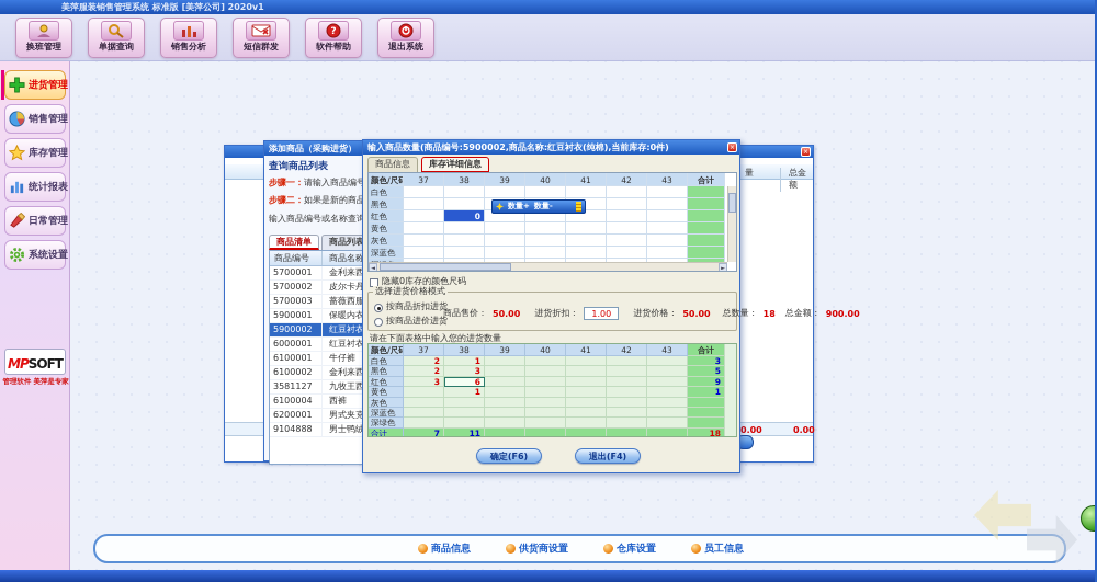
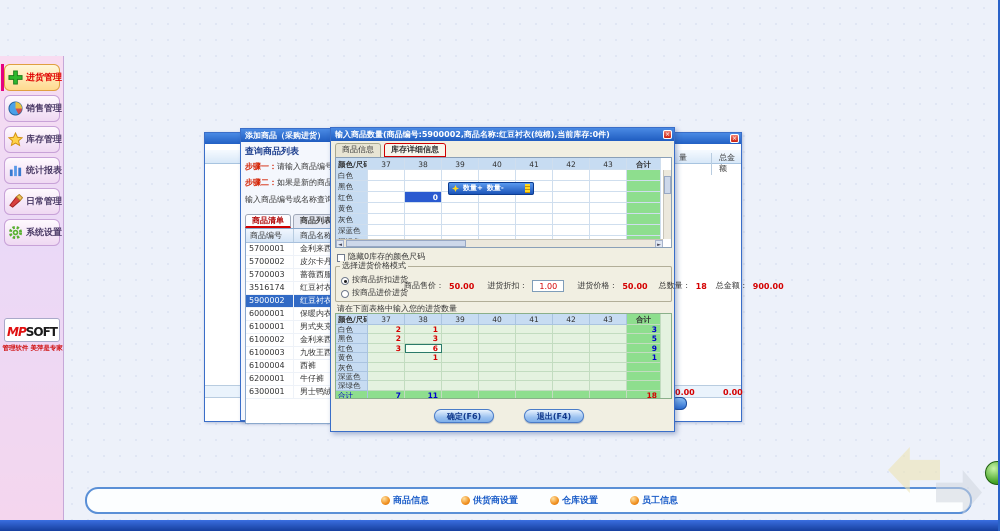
- 美萍服装销售管理系统 标准版 [美萍公司] 2020v1
- 换班管理
- 单据查询
- 销售分析
- 短信群发
- ?
- 软件帮助
- 退出系统
  进货管理
  销售管理
  库存管理
  统计报表
  日常管理
  系统设置
  MPSOFT
  量
  总金额
  0.00
  0.00
  添加商品（采购进货）
  查询商品列表
  步骤一：请输入商品编号
  步骤二：如果是新的商品
  输入商品编号或名称查询
  商品清单
  商品列表
  商品编号
  商品名称
  5700001
  金利来西
  5700002
  5700003
  蔷薇西服
- 5900001
+ 3516174
- 保暖内衣
+ 红豆衬衣
  5900002
  6000001
- 红豆衬衣
+ 保暖内衣
  6100001
- 牛仔裤
+ 男式夹克
  6100002
  金利来西
- 3581127
+ 6100003
  九牧王西
  6100004
  西裤
  6200001
- 男式夹克
+ 牛仔裤
- 9104888
+ 6300001
  男士鸭绒
  输入商品数量(商品编号:5900002,商品名称:红豆衬衣(纯棉),当前库存:0件)
  商品信息
  库存详细信息
  颜色/尺码
  37
  38
  39
  40
  41
  42
  43
  合计
  白色
  黑色
  红色
  0
  黄色
  灰色
  深蓝色
  数量+
  数量-
  隐藏0库存的颜色尺码
  选择进货价格模式
  按商品折扣进货
  按商品进价进货
  商品售价：
  50.00
  进货折扣：
  1.00
  进货价格：
  50.00
  总数量：
  18
  总金额：
  900.00
  请在下面表格中输入您的进货数量
  颜色/尺码
  37
  38
  39
  40
  41
  42
  43
  合计
  白色
  2
  1
  3
  黑色
  2
  3
  5
  红色
  3
  6
  9
  黄色
  1
  1
  灰色
  深蓝色
  深绿色
  合计
  7
  11
  18
  确定(F6)
  退出(F4)
  商品信息
  供货商设置
  仓库设置
  员工信息
